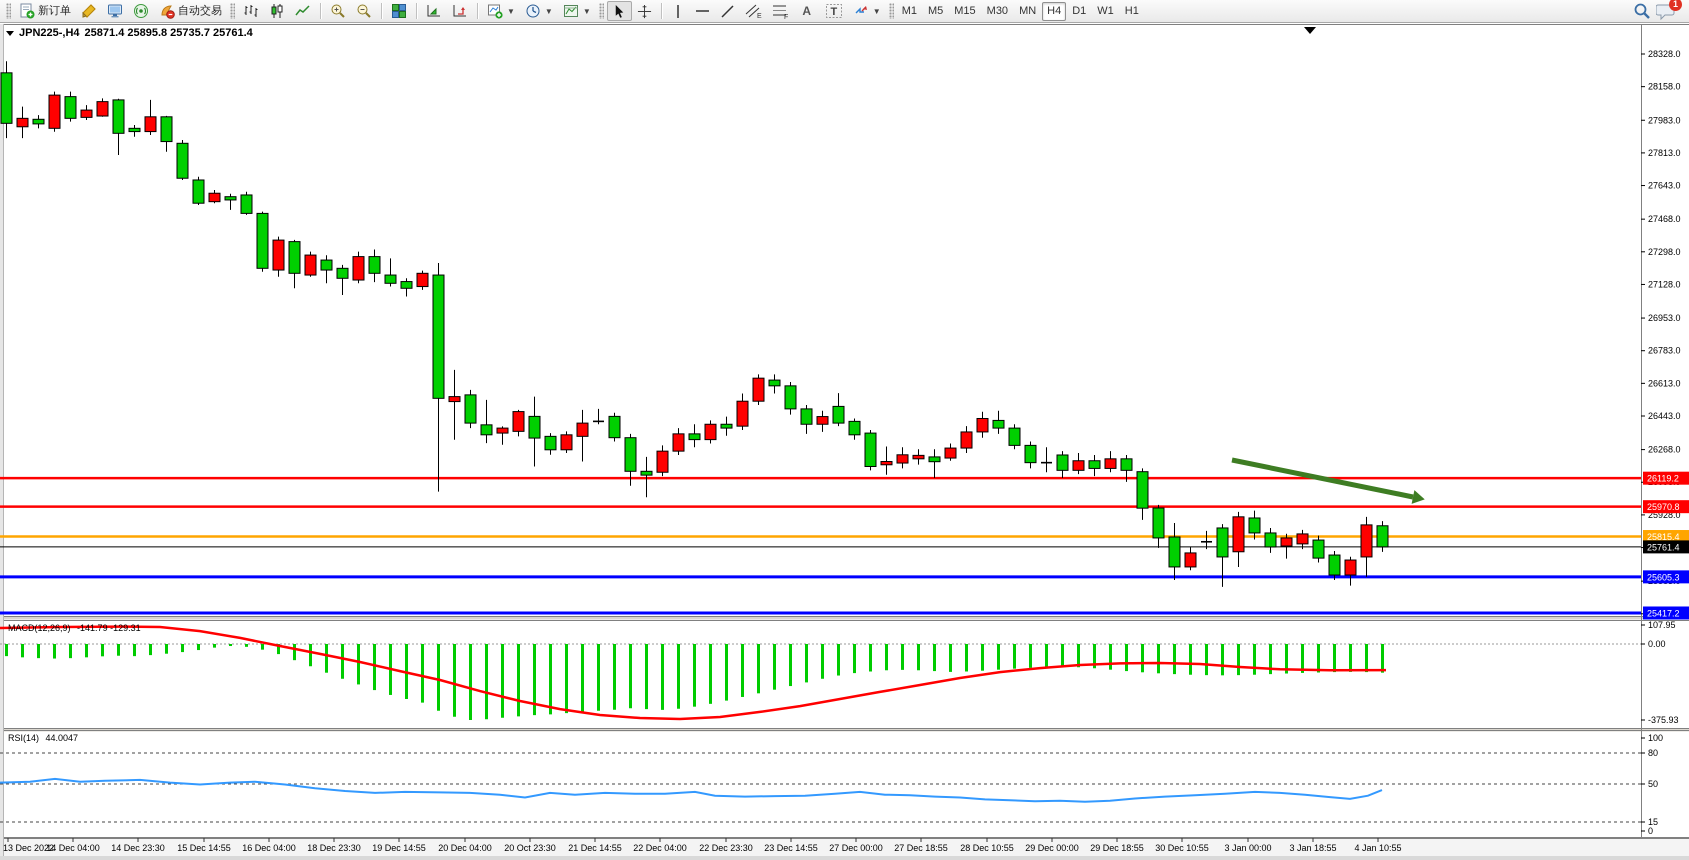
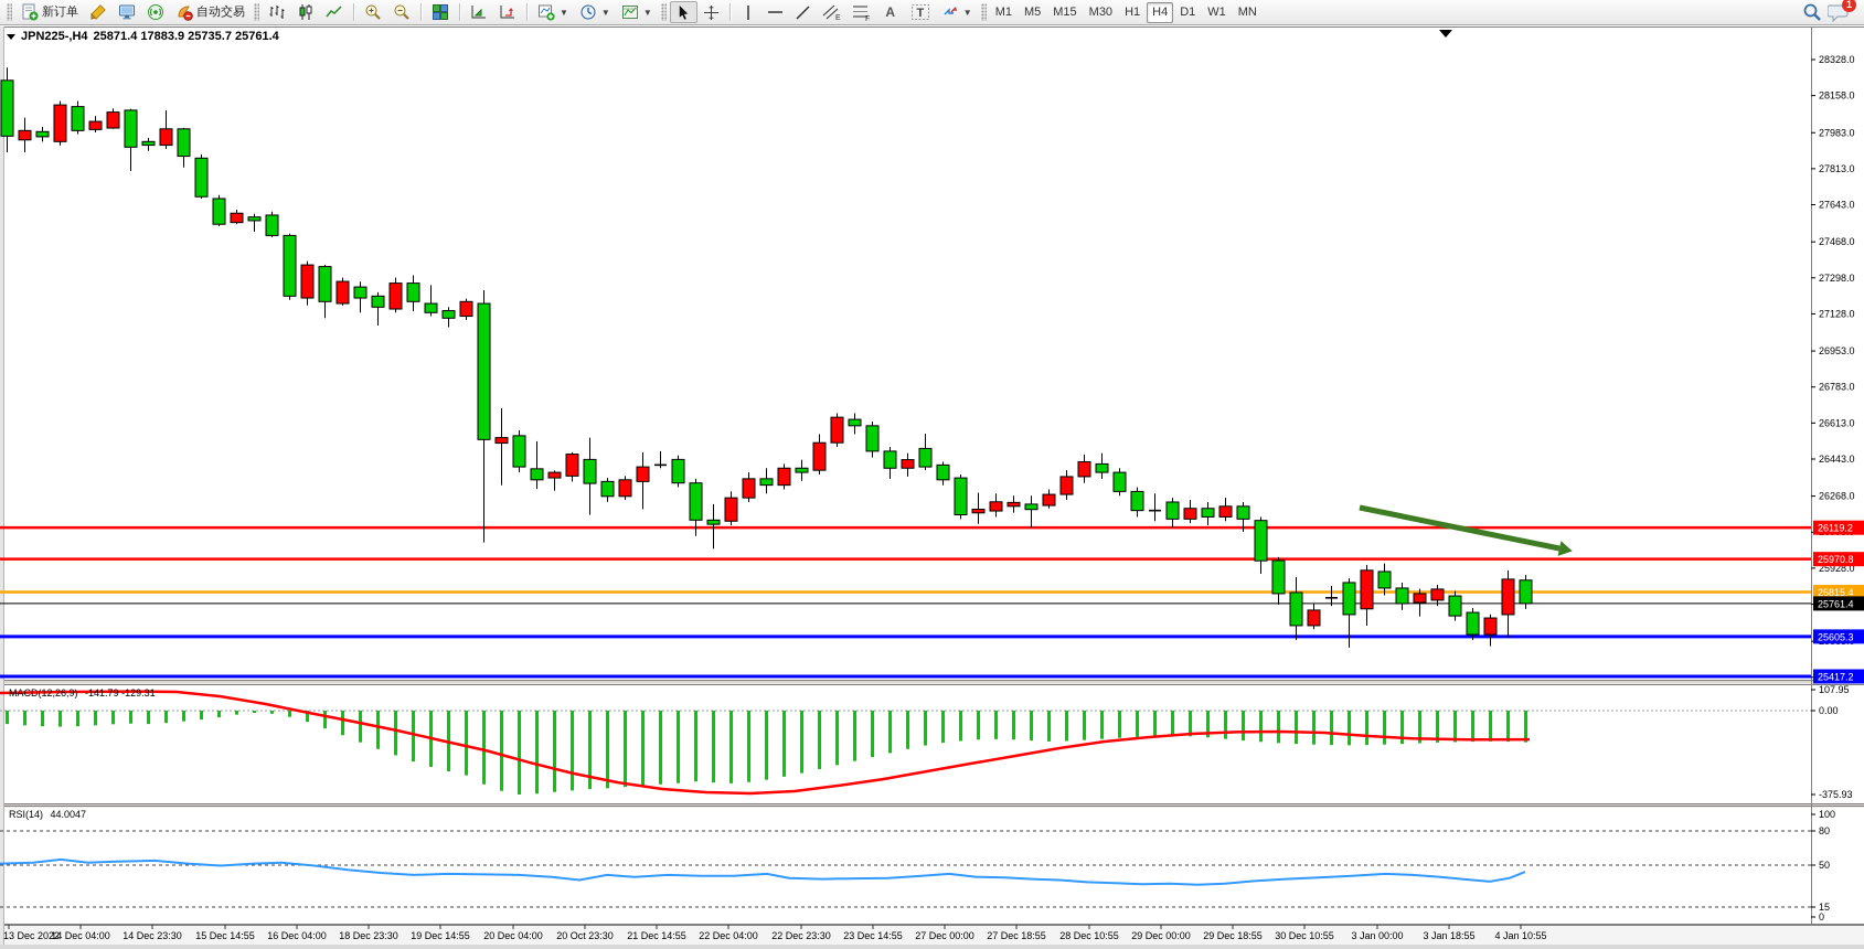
  新订单
  自动交易
  ▼
  ▼
  ▼
  A
  T
  ▼
  M1
  M5
  M15
  M30
- MN
+ H1
  H4
  D1
  W1
- H1
+ MN
  1
  28328.0
  28158.0
  27983.0
  27813.0
  27643.0
  27468.0
  27298.0
  27128.0
  26953.0
  26783.0
  26613.0
  26443.0
  26268.0
  25928.0
  26119.2
  25970.8
  25815.4
  25761.4
  25605.3
  25417.2
  107.95
  0.00
  -375.93
  100
  80
  50
  15
  0
  13 Dec 2022
  14 Dec 04:00
  14 Dec 23:30
  15 Dec 14:55
  16 Dec 04:00
  18 Dec 23:30
  19 Dec 14:55
  20 Dec 04:00
  20 Oct 23:30
  21 Dec 14:55
  22 Dec 04:00
  22 Dec 23:30
  23 Dec 14:55
  27 Dec 00:00
  27 Dec 18:55
  28 Dec 10:55
  29 Dec 00:00
  29 Dec 18:55
  30 Dec 10:55
  3 Jan 00:00
  3 Jan 18:55
  4 Jan 10:55
  JPN225-,H4
- 25871.4 25895.8 25735.7 25761.4
+ 25871.4 17883.9 25735.7 25761.4
  MACD(12,26,9) -141.79 -129.31
  RSI(14) 44.0047
